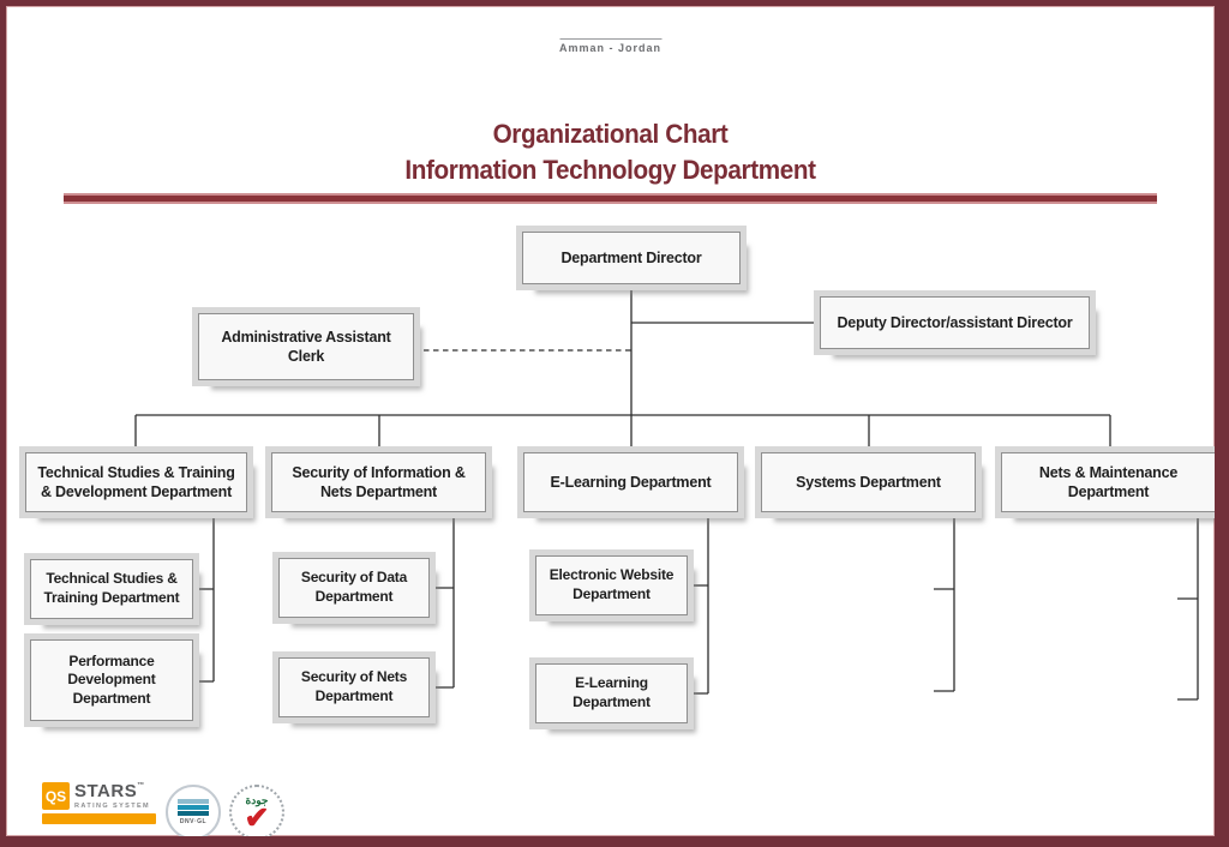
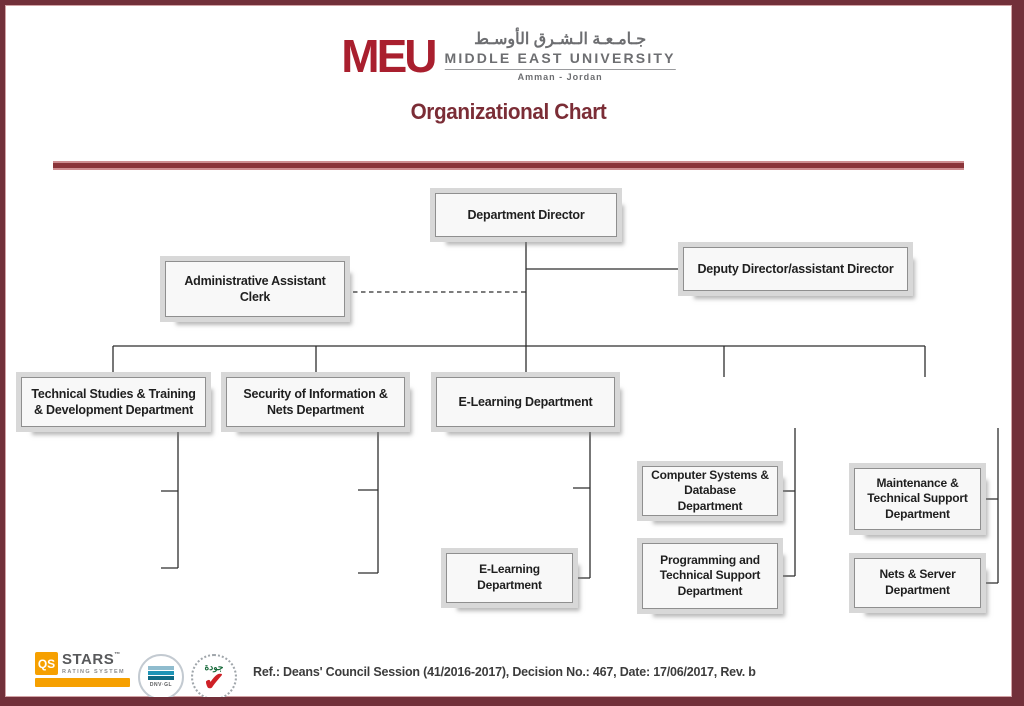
+ MEU
+ جـامـعـة الـشـرق الأوسـط
+ MIDDLE EAST UNIVERSITY
  Amman - Jordan
  Organizational Chart
- Information Technology Department
  Department Director
  Administrative Assistant Clerk
  Deputy Director/assistant Director
  Technical Studies & Training & Development Department
  Security of Information & Nets Department
  E-Learning Department
- Systems Department
- Nets & Maintenance Department
- Technical Studies & Training Department
- Performance Development Department
- Security of Data Department
- Security of Nets Department
- Electronic Website Department
  E-Learning Department
+ Computer Systems & Database Department
+ Programming and Technical Support Department
+ Maintenance & Technical Support Department
+ Nets & Server Department
  QS
  STARS
  جودة
  ✔
+ Ref.: Deans' Council Session (41/2016-2017), Decision No.: 467, Date: 17/06/2017, Rev. b
